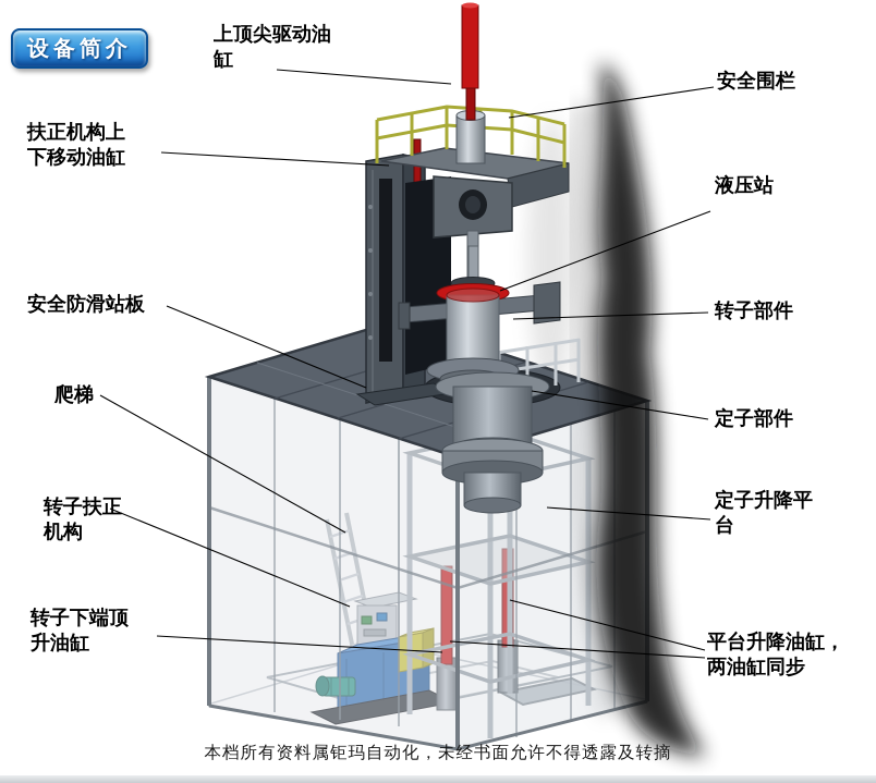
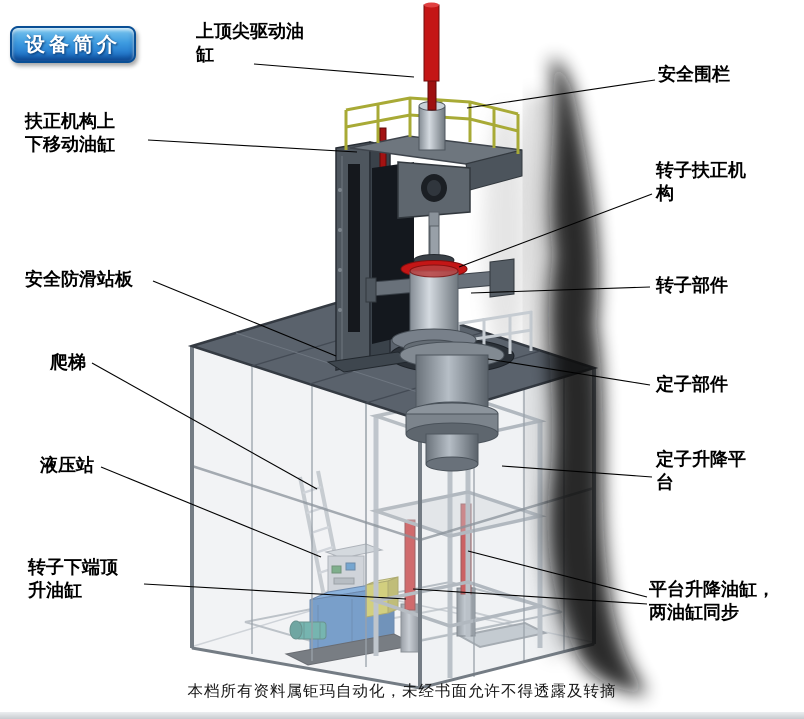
  设备简介
  上顶尖驱动油缸
  安全围栏
  扶正机构上下移动油缸
- 液压站
+ 转子扶正机构
  安全防滑站板
  转子部件
  爬梯
  定子部件
- 转子扶正机构
+ 液压站
  定子升降平台
  转子下端顶升油缸
  平台升降油缸，两油缸同步
  本档所有资料属钜玛自动化，未经书面允许不得透露及转摘
